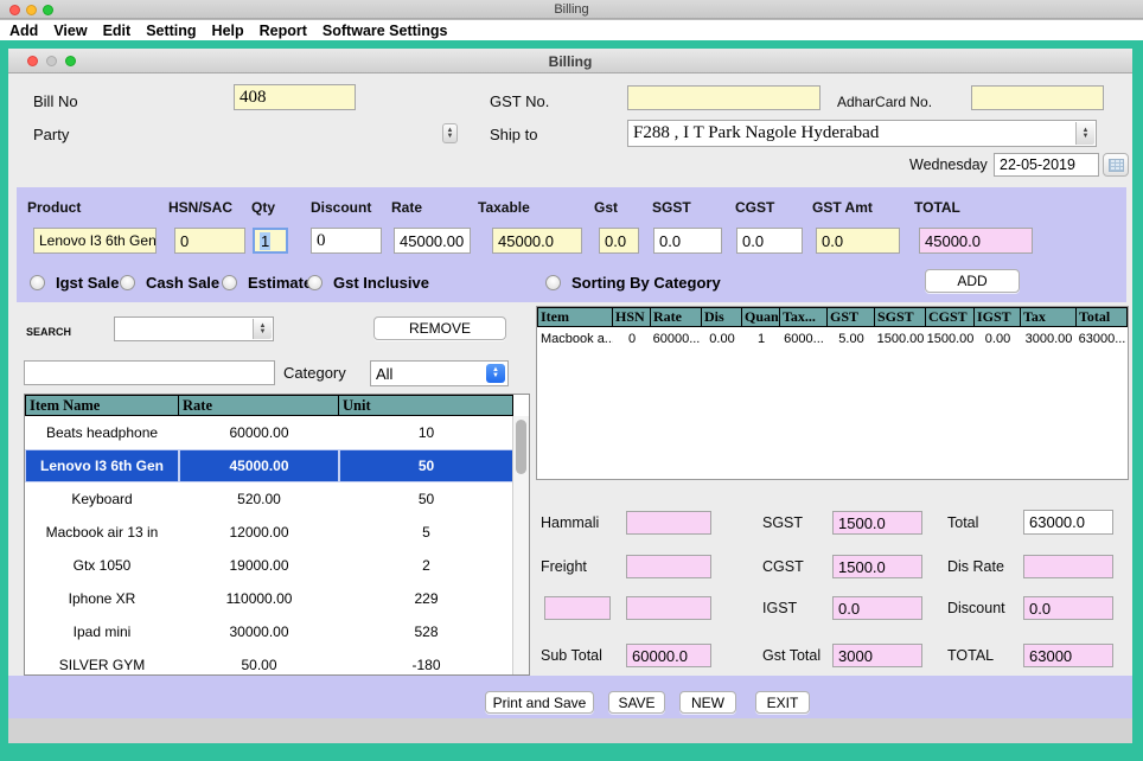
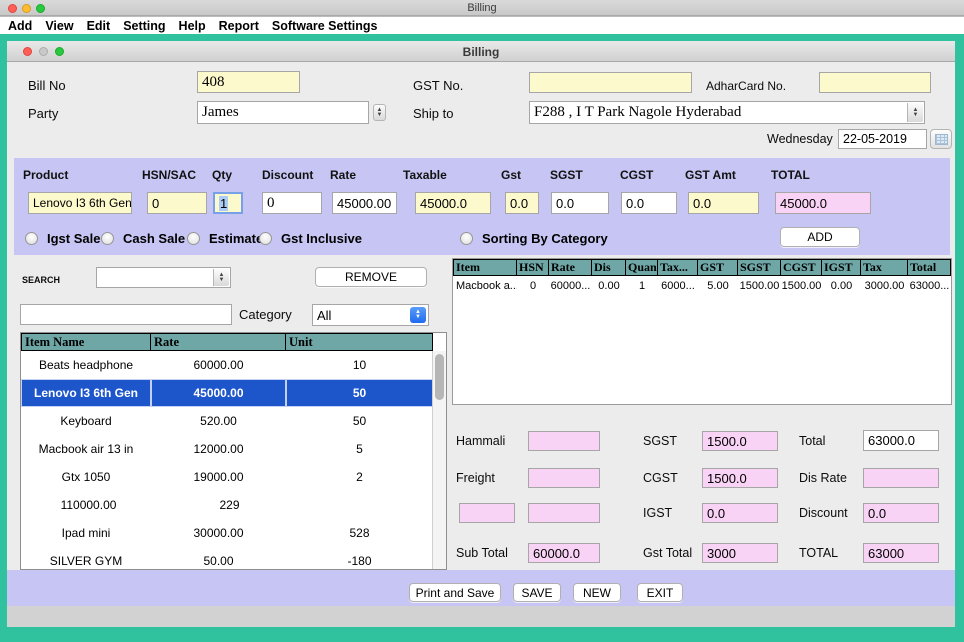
  Billing
  Add
  View
  Edit
  Setting
  Help
  Report
  Software Settings
  Billing
  Bill No
  408
  GST No.
  AdharCard No.
  Party
+ James
  Ship to
  F288 , I T Park Nagole Hyderabad
  Wednesday
  22-05-2019
  Product
  HSN/SAC
  Qty
  Discount
  Rate
  Taxable
  Gst
  SGST
  CGST
  GST Amt
  TOTAL
  Lenovo I3 6th Gen
  0
  1
  0
  45000.00
  45000.0
  0.0
  0.0
  0.0
  0.0
  45000.0
  Igst Sale
  Cash Sale
  Estimat
  Gst Inclusive
  Sorting By Category
  ADD
  SEARCH
  REMOVE
  Category
  All
  Item Name
  Rate
  Unit
  Beats headphone
  60000.00
  10
  Lenovo I3 6th Gen
  45000.00
  50
  Keyboard
  520.00
  50
  Macbook air 13 in
  12000.00
  5
  Gtx 1050
  19000.00
  2
- Iphone XR
  110000.00
  229
  Ipad mini
  30000.00
  528
  SILVER GYM
  50.00
  -180
  Item
  HSN
  Rate
  Dis
  Quan
  Tax...
  GST
  SGST
  CGST
  IGST
  Tax
  Total
  Macbook a..
  0
  60000...
  0.00
  1
  6000...
  5.00
  1500.00
  1500.00
  0.00
  3000.00
  63000...
  Hammali
  Freight
  Sub Total
  60000.0
  SGST
  1500.0
  CGST
  1500.0
  IGST
  0.0
  Gst Total
  3000
  Total
  63000.0
  Dis Rate
  Discount
  0.0
  TOTAL
  63000
  Print and Save
  SAVE
  NEW
  EXIT
